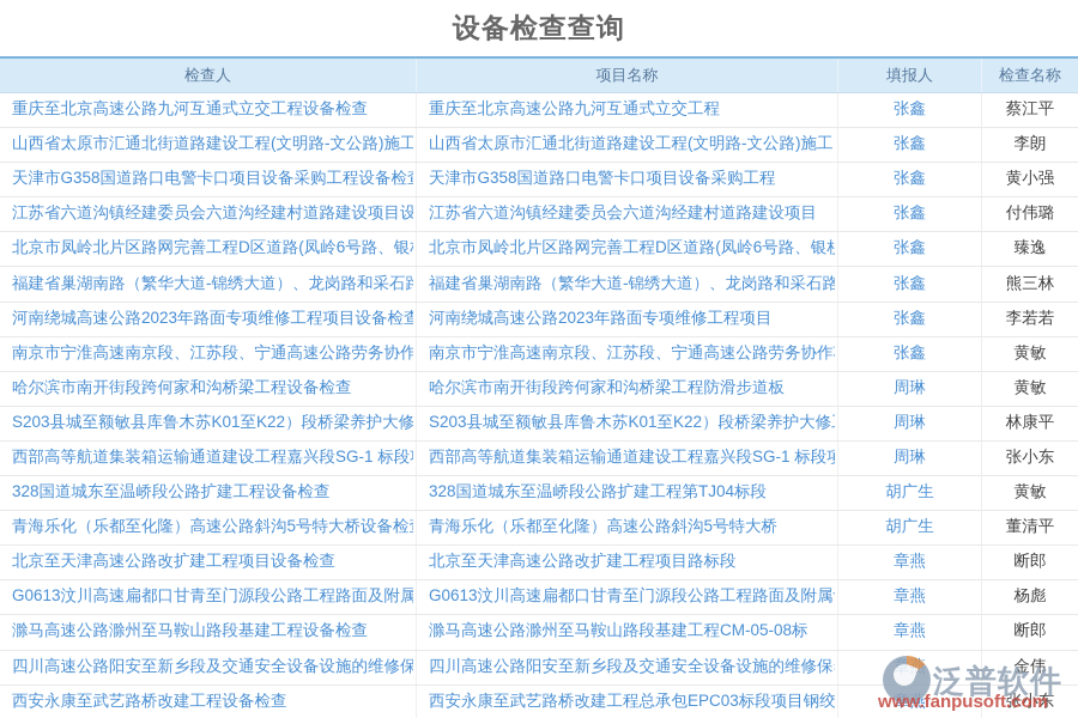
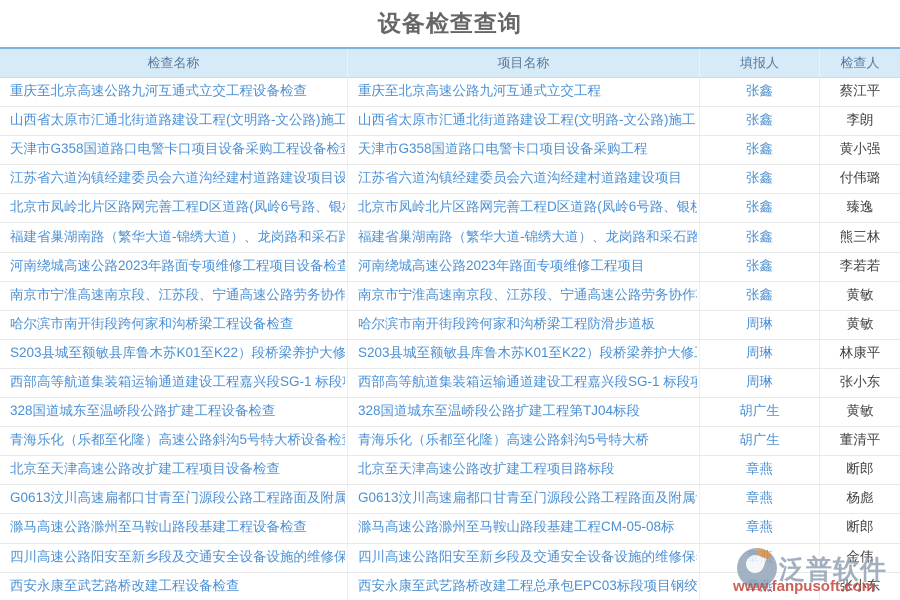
  设备检查查询
- 检查人
+ 检查名称
  项目名称
  填报人
- 检查名称
+ 检查人
  重庆至北京高速公路九河互通式立交工程设备检查
  重庆至北京高速公路九河互通式立交工程
  张鑫
  蔡江平
  山西省太原市汇通北街道路建设工程(文明路-文公路)施工
  山西省太原市汇通北街道路建设工程(文明路-文公路)施工
  张鑫
  李朗
  天津市G358国道路口电警卡口项目设备采购工程设备检
  天津市G358国道路口电警卡口项目设备采购工程
  张鑫
  黄小强
  江苏省六道沟镇经建委员会六道沟经建村道路建设项目设
  江苏省六道沟镇经建委员会六道沟经建村道路建设项目
  张鑫
  付伟璐
  北京市凤岭北片区路网完善工程D区道路(凤岭6号路、银
  北京市凤岭北片区路网完善工程D区道路(凤岭6号路、银
  张鑫
  臻逸
  福建省巢湖南路（繁华大道-锦绣大道）、龙岗路和采石
  福建省巢湖南路（繁华大道-锦绣大道）、龙岗路和采石路
  张鑫
  熊三林
  河南绕城高速公路2023年路面专项维修工程项目设备检查
  河南绕城高速公路2023年路面专项维修工程项目
  张鑫
  李若若
  南京市宁淮高速南京段、江苏段、宁通高速公路劳务协作
  南京市宁淮高速南京段、江苏段、宁通高速公路劳务协作
  张鑫
  黄敏
  哈尔滨市南开街段跨何家和沟桥梁工程设备检查
  哈尔滨市南开街段跨何家和沟桥梁工程防滑步道板
  周琳
  黄敏
  S203县城至额敏县库鲁木苏K01至K22）段桥梁养护大修
  S203县城至额敏县库鲁木苏K01至K22）段桥梁养护大修
  周琳
  林康平
  西部高等航道集装箱运输通道建设工程嘉兴段SG-1 标段
  西部高等航道集装箱运输通道建设工程嘉兴段SG-1 标段
  周琳
  张小东
  328国道城东至温峤段公路扩建工程设备检查
  328国道城东至温峤段公路扩建工程第TJ04标段
  胡广生
  黄敏
  青海乐化（乐都至化隆）高速公路斜沟5号特大桥设备检
  青海乐化（乐都至化隆）高速公路斜沟5号特大桥
  胡广生
  董清平
  北京至天津高速公路改扩建工程项目设备检查
  北京至天津高速公路改扩建工程项目路标段
  章燕
  断郎
  G0613汶川高速扁都口甘青至门源段公路工程路面及附属
  G0613汶川高速扁都口甘青至门源段公路工程路面及附属
  章燕
  杨彪
  滁马高速公路滁州至马鞍山路段基建工程设备检查
  滁马高速公路滁州至马鞍山路段基建工程CM-05-08标
  章燕
  断郎
  四川高速公路阳安至新乡段及交通安全设备设施的维修保
  四川高速公路阳安至新乡段及交通安全设备设施的维修保
  章燕
  金伟
  西安永康至武艺路桥改建工程设备检查
  西安永康至武艺路桥改建工程总承包EPC03标段项目钢绞
  章燕
  张小东
  泛普软件
  www.fanpusoft.com
